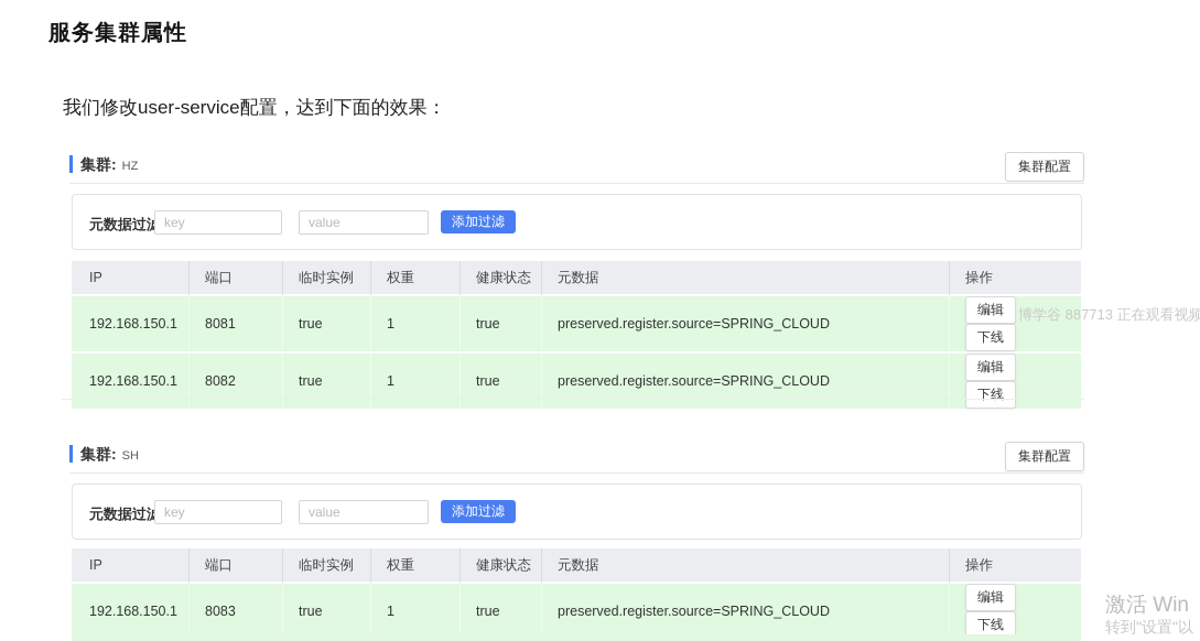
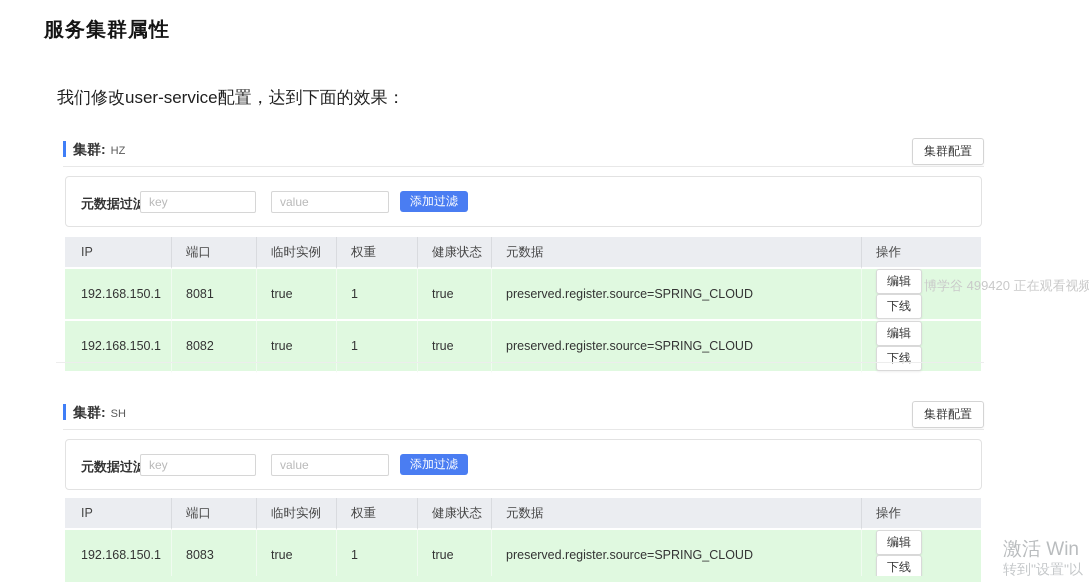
  服务集群属性
  我们修改user-service配置，达到下面的效果：
  集群: HZ
  集群配置
  元数据过
  key
  value
  添加过滤
  IP	端口	临时实例	权重	健康状态	元数据	操作
  192.168.150.1	8081	true	1	true	preserved.register.source=SPRING_CLOUD	编辑下线
  192.168.150.1	8082	true	1	true	preserved.register.source=SPRING_CLOUD	编辑下线
  集群: SH
  集群配置
  元数据过
  key
  value
  添加过滤
  IP	端口	临时实例	权重	健康状态	元数据	操作
  192.168.150.1	8083	true	1	true	preserved.register.source=SPRING_CLOUD	编辑下线
- 博学谷 887713 正在观看视频
+ 博学谷 499420 正在观看视频
  激活 Win
  转到"设置"以
